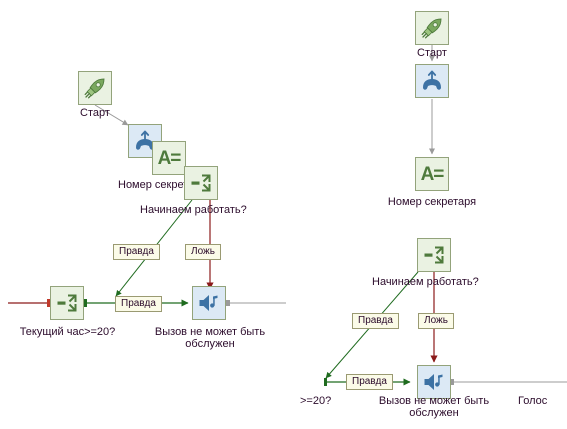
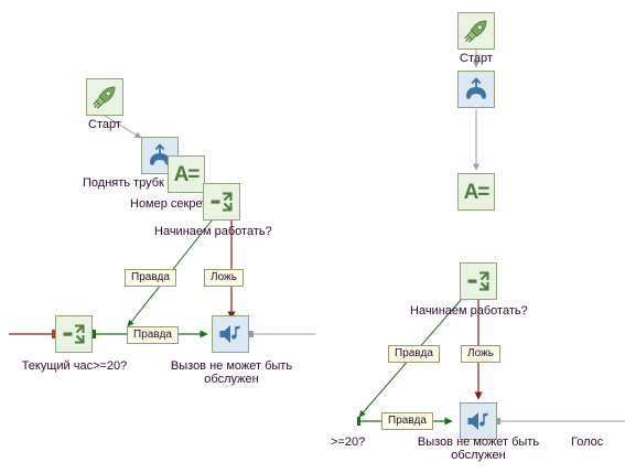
  Старт
+ Поднять трубк
  A=
  Номер секре
  Начинаем работать?
  Текущий час>=20?
  Вызов не может быть обслужен
  Правда
  Ложь
  Правда
  Старт
  A=
- Номер секретаря
  Начинаем работать?
  >=20?
  Вызов не может быть обслужен
  Голос
  Правда
  Ложь
  Правда
